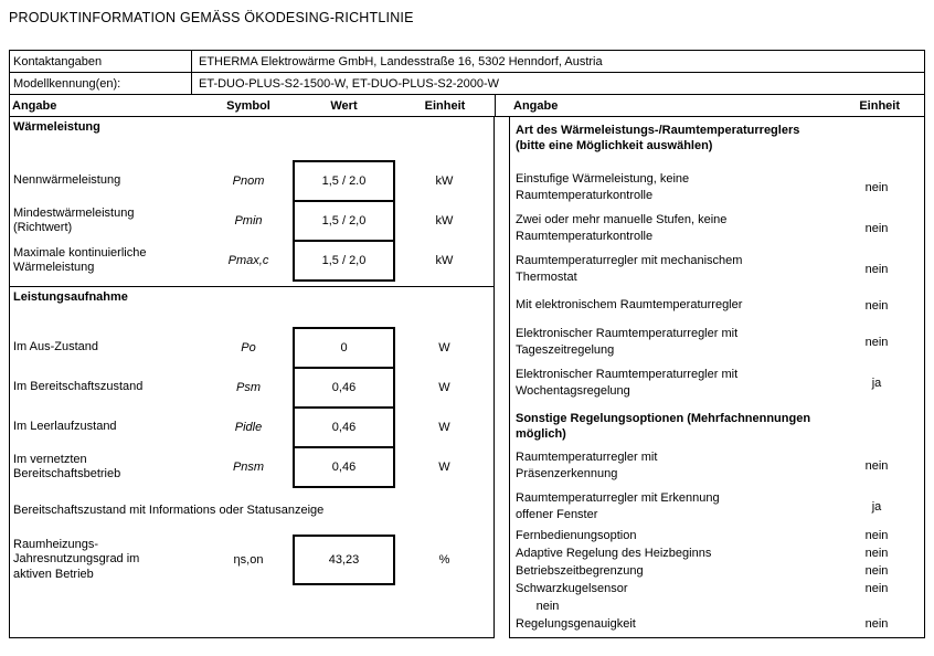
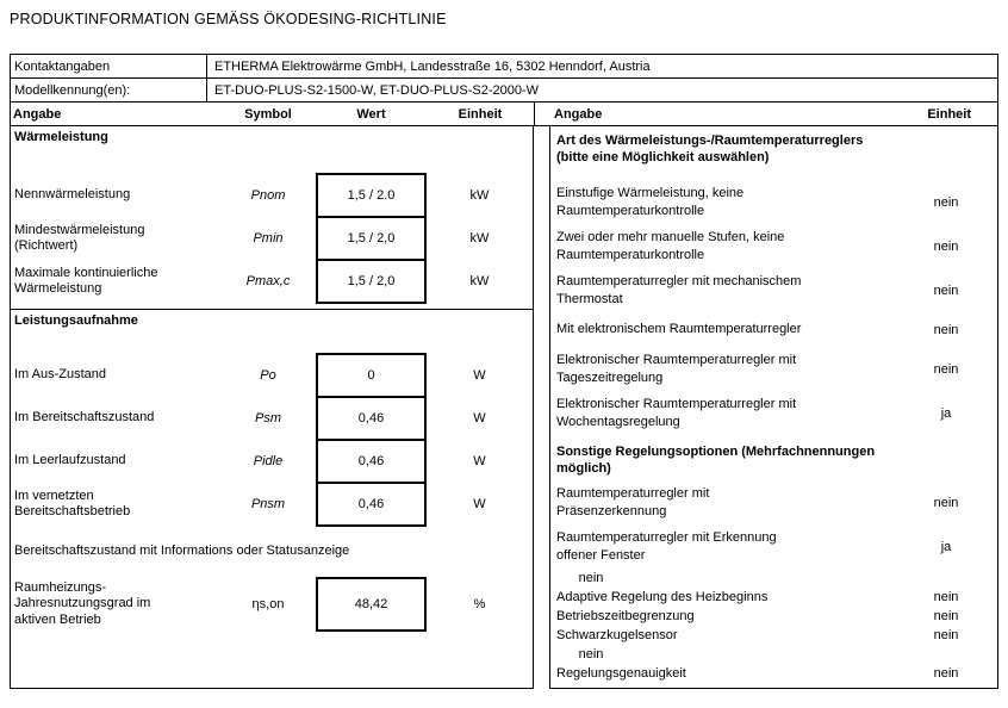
  PRODUKTINFORMATION GEMÄSS ÖKODESING-RICHTLINIE
  Kontaktangaben
  ETHERMA Elektrowärme GmbH, Landesstraße 16, 5302 Henndorf, Austria
  Modellkennung(en):
  ET-DUO-PLUS-S2-1500-W, ET-DUO-PLUS-S2-2000-W
  Angabe
  Symbol
  Wert
  Einheit
  Angabe
  Einheit
  Wärmeleistung
  Nennwärmeleistung
  Pnom
  1,5 / 2.0
  kW
  Mindestwärmeleistung
  (Richtwert)
  Pmin
  1,5 / 2,0
  kW
  Maximale kontinuierliche
  Wärmeleistung
  Pmax,c
  1,5 / 2,0
  kW
  Leistungsaufnahme
  Im Aus-Zustand
  Po
  0
  W
  Im Bereitschaftszustand
  Psm
  0,46
  W
  Im Leerlaufzustand
  Pidle
  0,46
  W
  Im vernetzten
  Bereitschaftsbetrieb
  Pnsm
  0,46
  W
  Bereitschaftszustand mit Informations oder Statusanzeige
  Raumheizungs-
  Jahresnutzungsgrad im
  aktiven Betrieb
  ηs,on
- 43,23
+ 48,42
  %
  Art des Wärmeleistungs-/Raumtemperaturreglers
  (bitte eine Möglichkeit auswählen)
  Einstufige Wärmeleistung, keine
  Raumtemperaturkontrolle
  nein
  Zwei oder mehr manuelle Stufen, keine
  Raumtemperaturkontrolle
  nein
  Raumtemperaturregler mit mechanischem
  Thermostat
  nein
  Mit elektronischem Raumtemperaturregler
  nein
  Elektronischer Raumtemperaturregler mit
  Tageszeitregelung
  nein
  Elektronischer Raumtemperaturregler mit
  Wochentagsregelung
  ja
  Sonstige Regelungsoptionen (Mehrfachnennungen
  möglich)
  Raumtemperaturregler mit
  Präsenzerkennung
  nein
  Raumtemperaturregler mit Erkennung
  offener Fenster
  ja
- Fernbedienungsoption
  nein
  Adaptive Regelung des Heizbeginns
  nein
  Betriebszeitbegrenzung
  nein
  Schwarzkugelsensor
  nein
  nein
  Regelungsgenauigkeit
  nein
